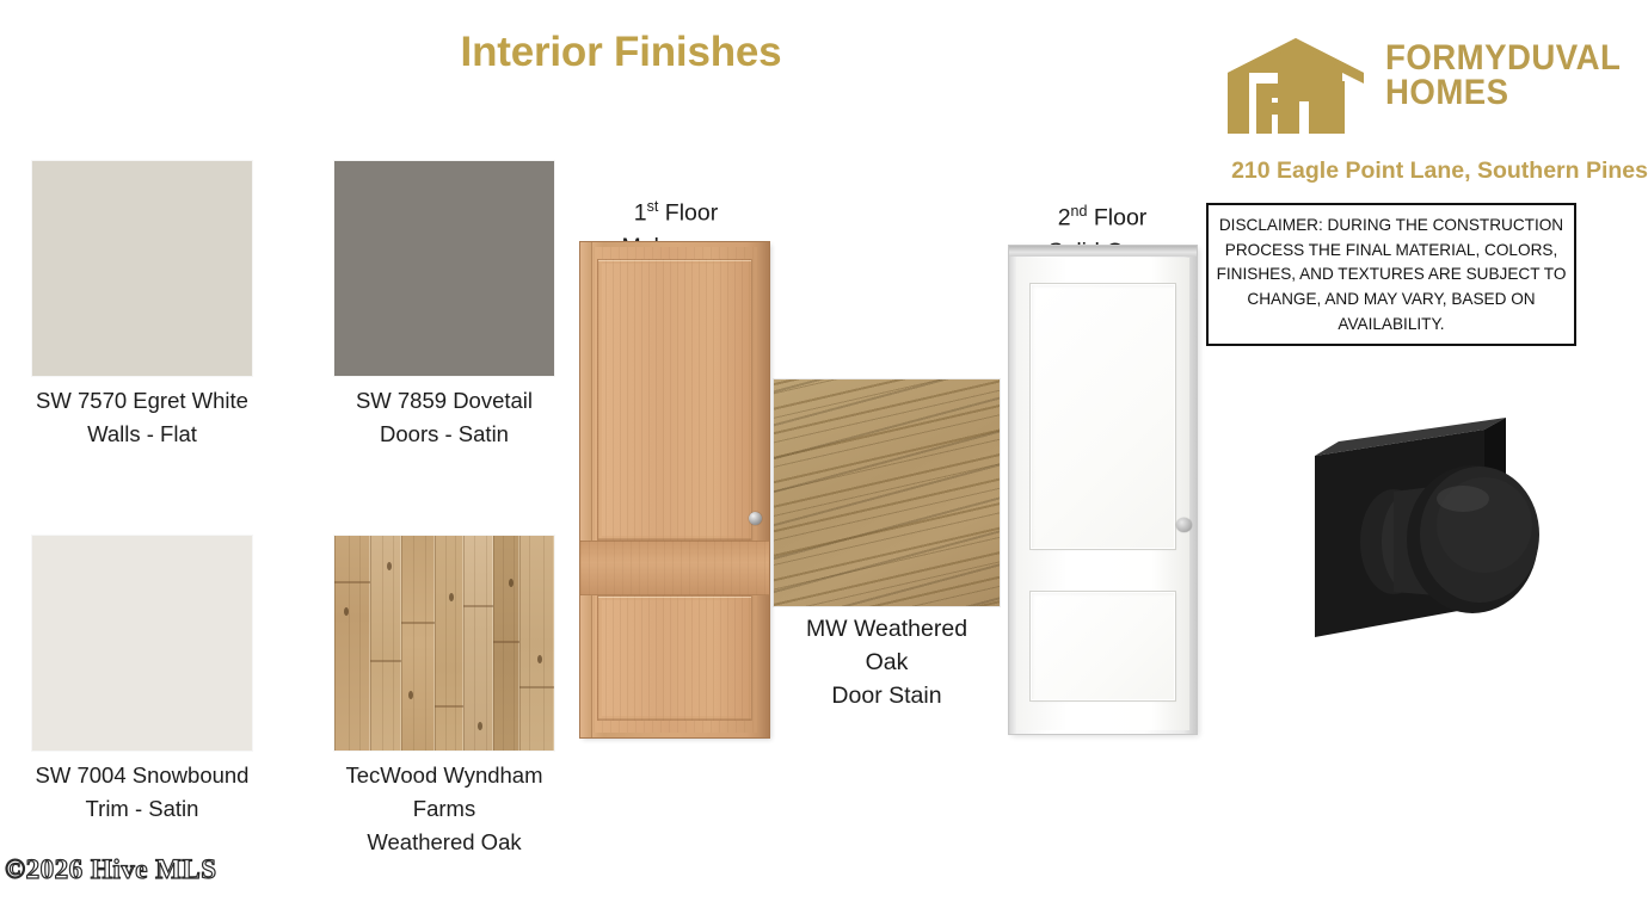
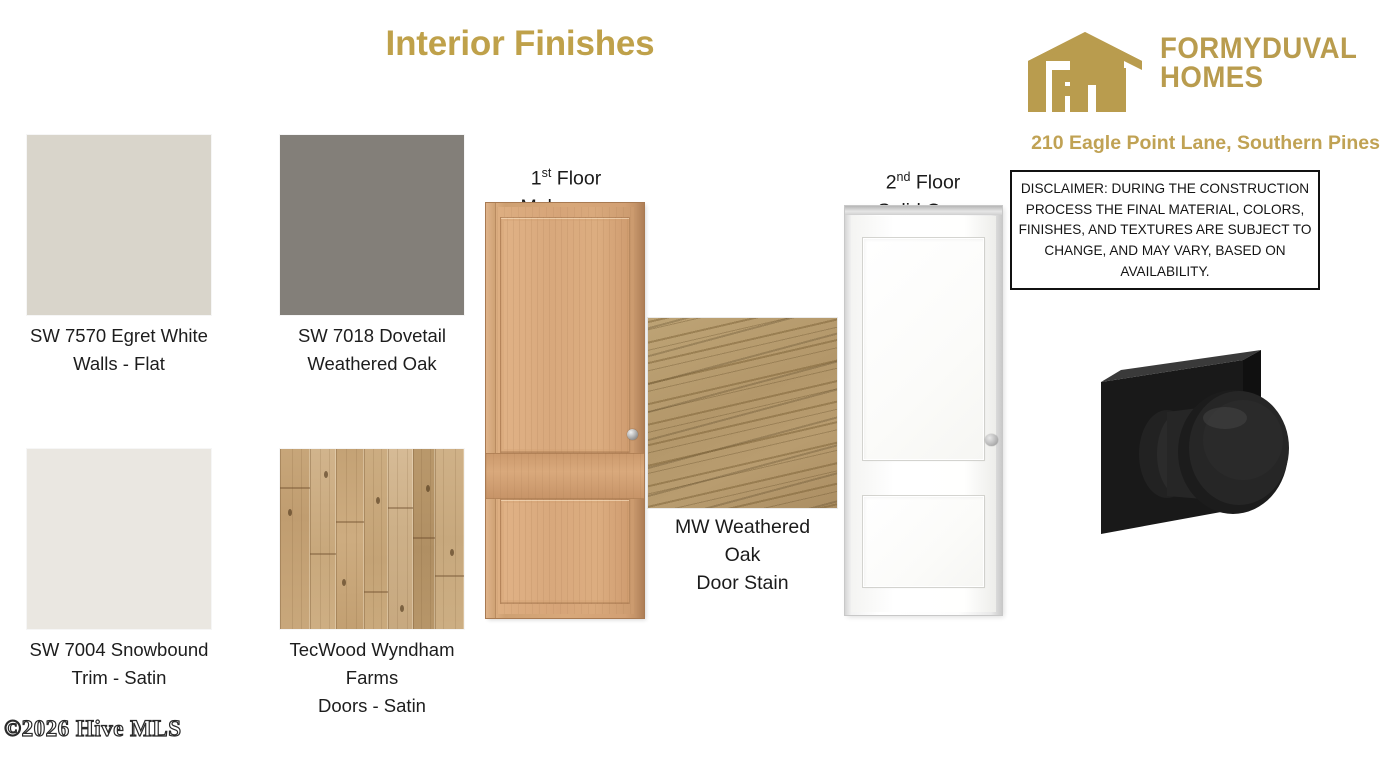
  Interior Finishes
  FORMYDUVAL
  HOMES
  210 Eagle Point Lane, Southern Pines
  DISCLAIMER: DURING THE CONSTRUCTION PROCESS THE FINAL MATERIAL, COLORS, FINISHES, AND TEXTURES ARE SUBJECT TO CHANGE, AND MAY VARY, BASED ON AVAILABILITY.
  SW 7570 Egret White
  Walls - Flat
- SW 7859 Dovetail
+ SW 7018 Dovetail
- Doors - Satin
+ Weathered Oak
  SW 7004 Snowbound
  Trim - Satin
  TecWood Wyndham Farms
- Weathered Oak
+ Doors - Satin
  1st Floor
  MW Weathered
  Oak
  Door Stain
  2nd Floor
  ©2026 Hive MLS
